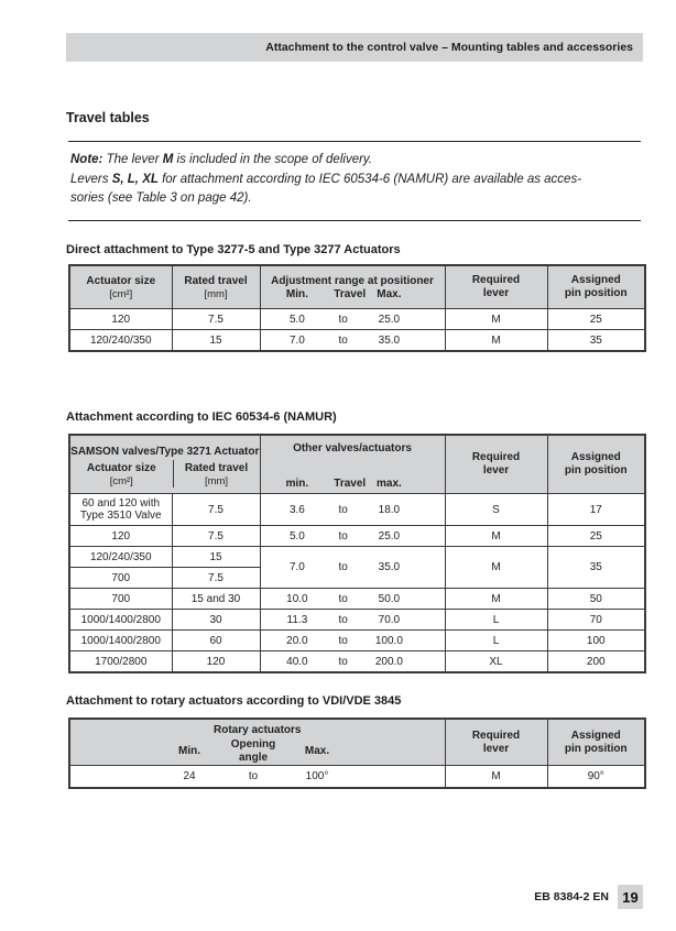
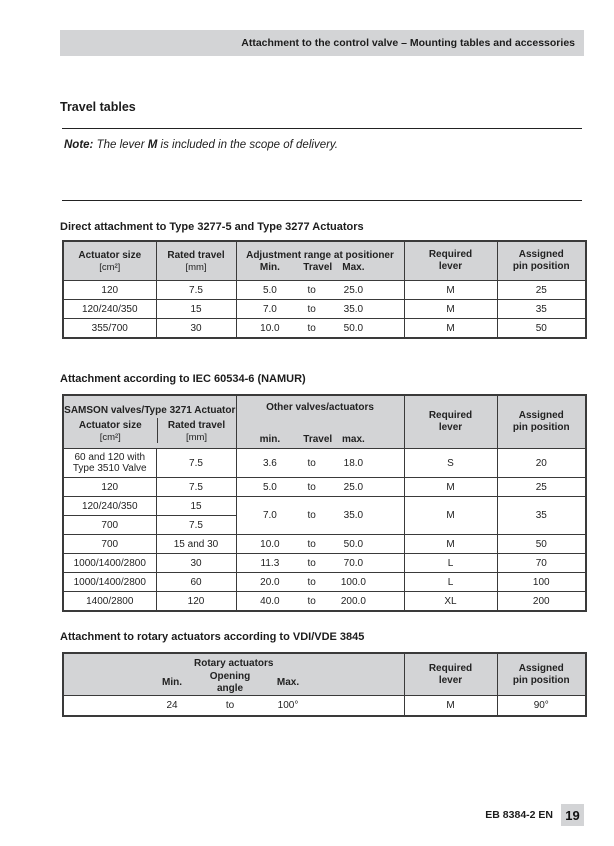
  Attachment to the control valve – Mounting tables and accessories
  Travel tables
  Note: The lever M is included in the scope of delivery.
- Levers S, L, XL for attachment according to IEC 60534-6 (NAMUR) are available as acces-
- sories (see Table 3 on page 42).
  Direct attachment to Type 3277-5 and Type 3277 Actuators
  Actuator size[cm²]	Rated travel[mm]	Adjustment range at positioner Min. Tra Max.	Required lever	Assigned pin position
  120	7.5	5.0 to 25.0	M	25
  120/240/350	15	7.0 to 35.0	M	35
+ 355/700	30	10.0 to 50.0	M	50
  Attachment according to IEC 60534-6 (NAMUR)
  SAMSON valves/Type 3271 Actuator Actuator size[cm²] Rated travel[mm]	Other valves/actuators min. Tra max.	Required lever	Assigned pin position
- 60 and 120 with Type 3510 Valve	7.5	3.6 to 18.0	S	17
+ 60 and 120 with Type 3510 Valve	7.5	3.6 to 18.0	S	20
  120	7.5	5.0 to 25.0	M	25
  120/240/350	15	7.0 to 35.0	M	35
  700	7.5
  700	15 and 30	10.0 to 50.0	M	50
  1000/1400/2800	30	11.3 to 70.0	L	70
  1000/1400/2800	60	20.0 to 100.0	L	100
- 1700/2800	120	40.0 to 200.0	XL	200
+ 1400/2800	120	40.0 to 200.0	XL	200
  Attachment to rotary actuators according to VDI/VDE 3845
  Rotary actuators Min.Opening angleMax.	Required lever	Assigned pin position
  24 to 100°	M	90°
  EB 8384-2 EN
  19
